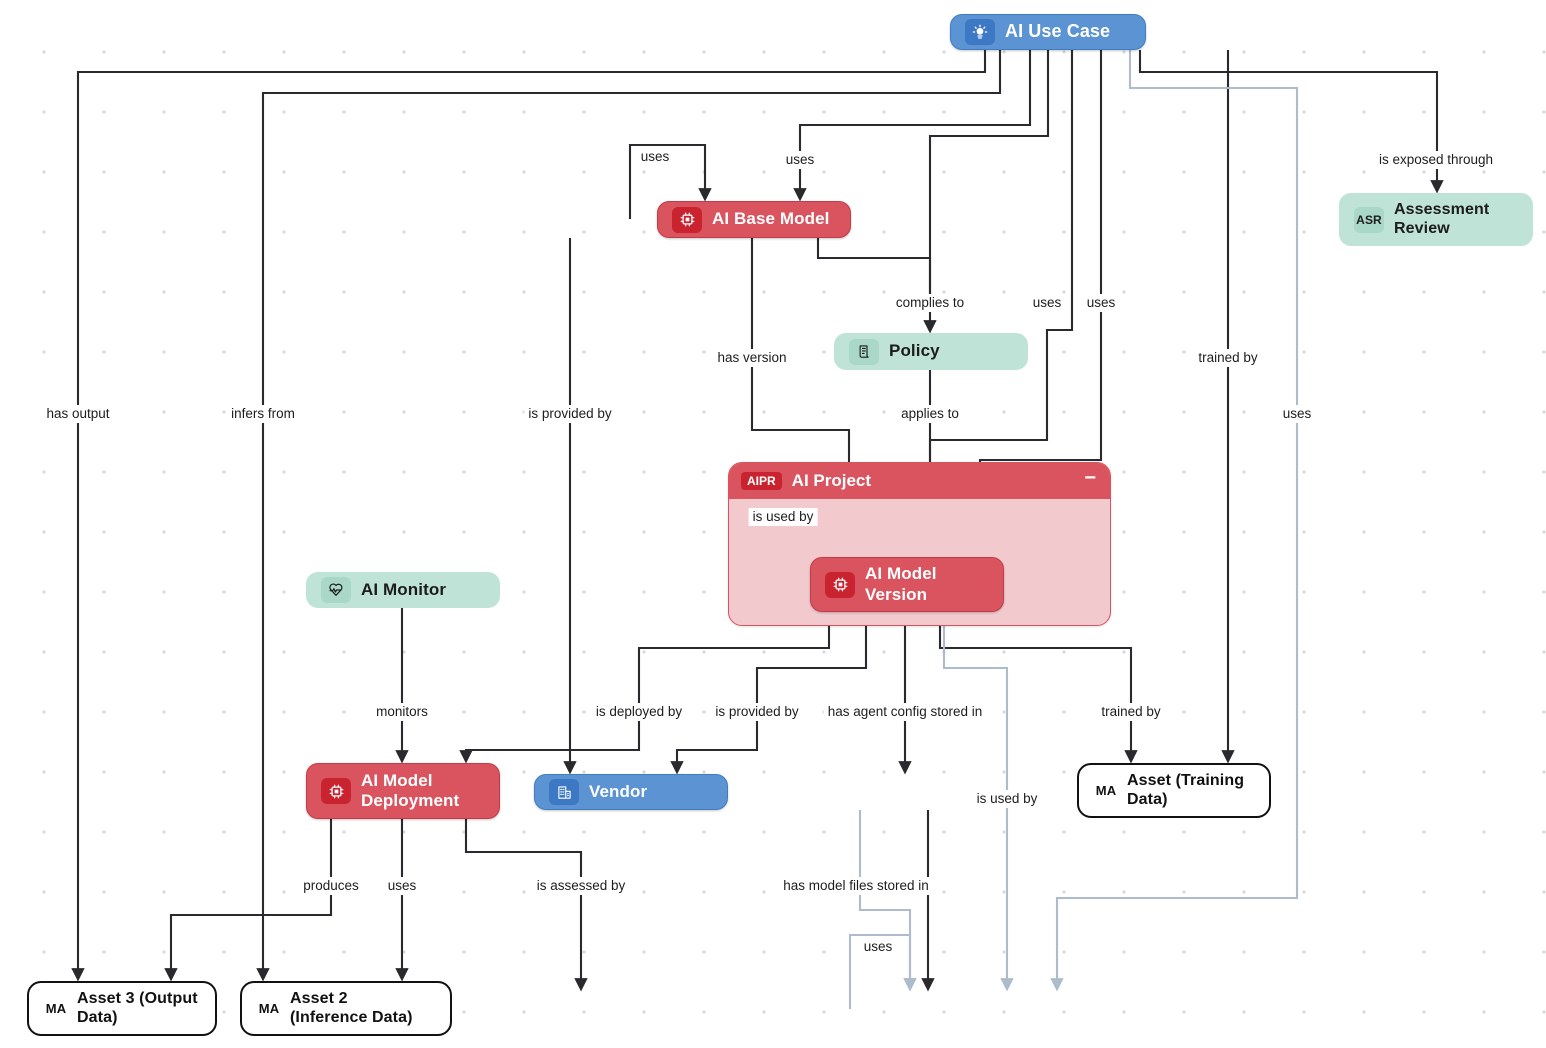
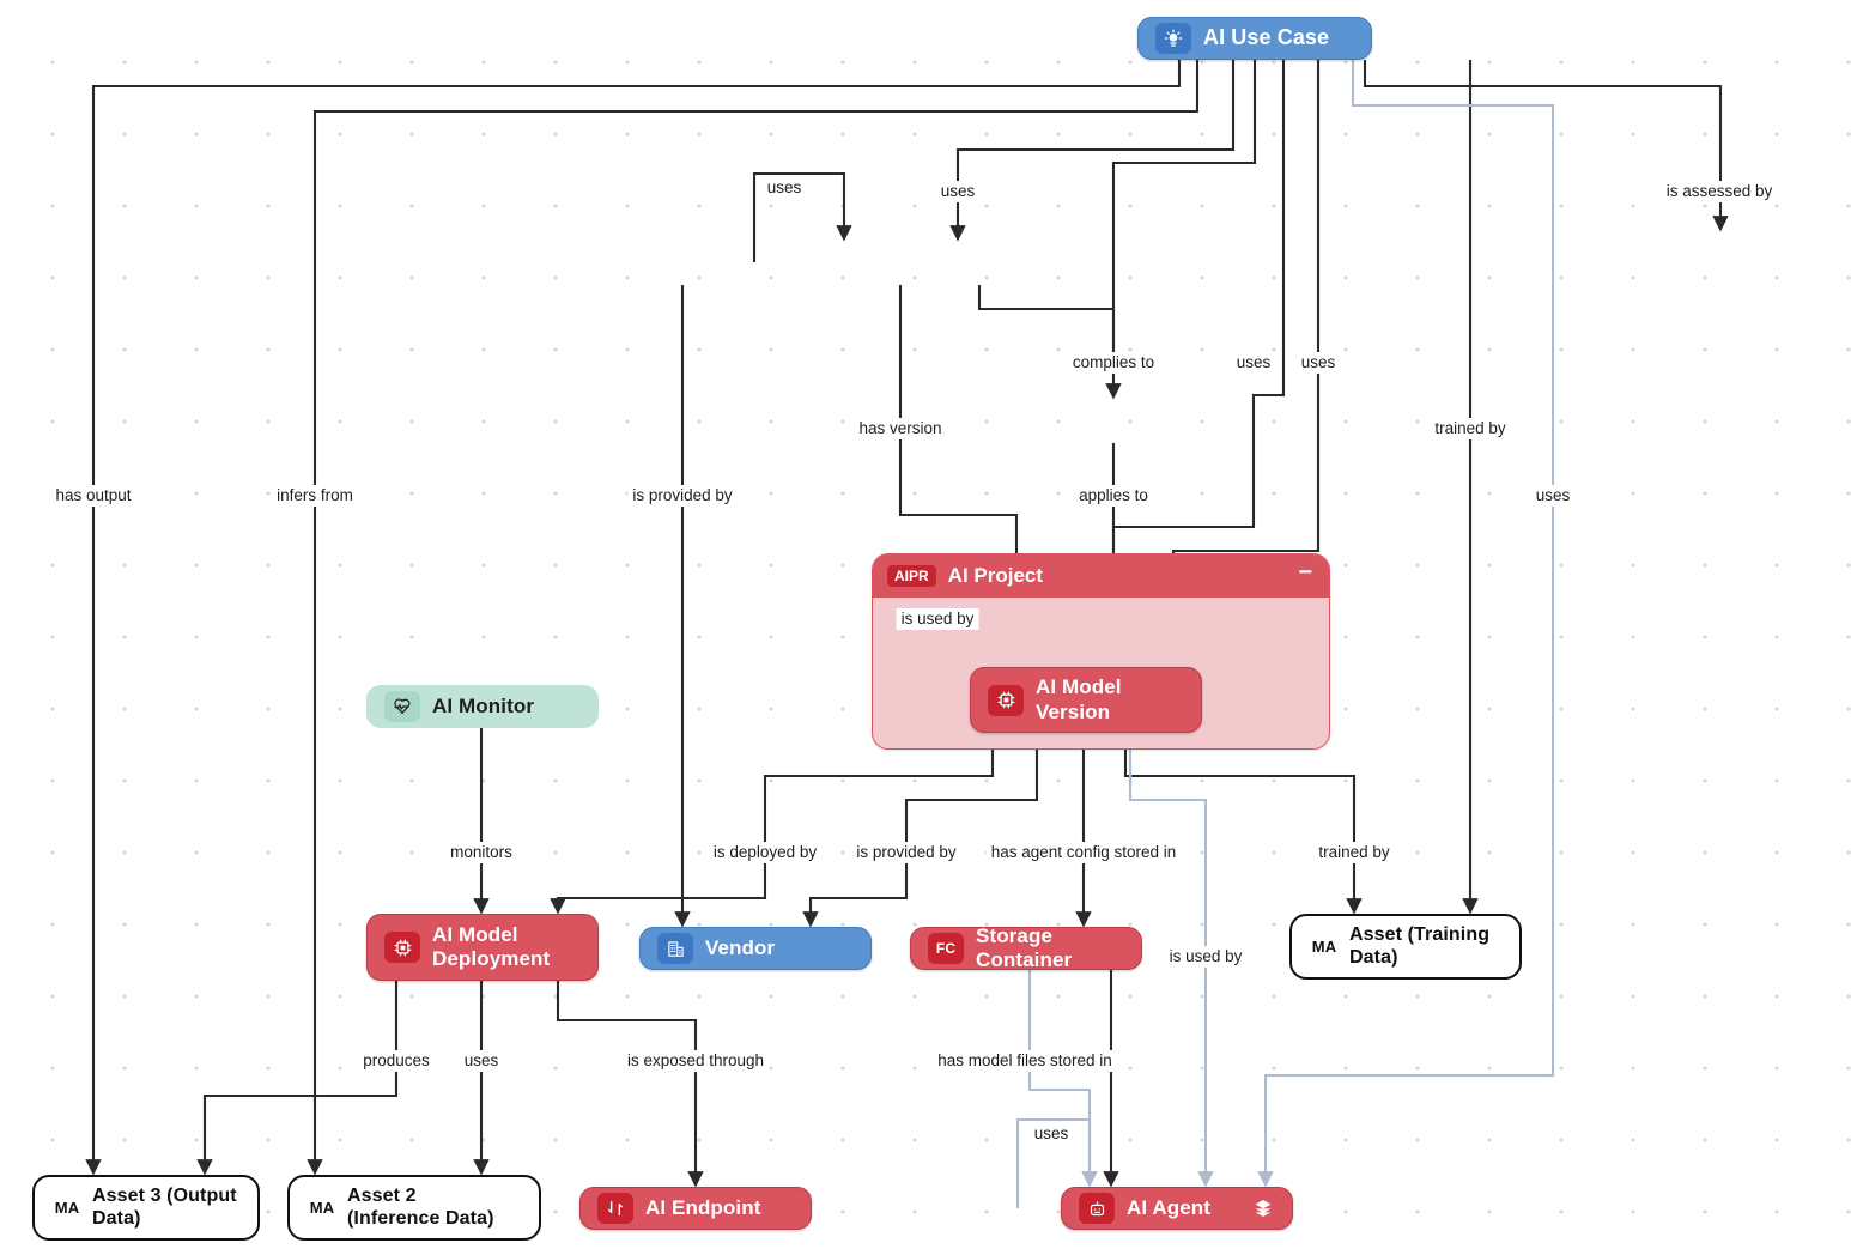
  AIPR
  AI Project
  −
  AI Use Case
- AI Base Model
- ASR
- Assessment
- Review
- Policy
  AI Model
  Version
  AI Monitor
  AI Model
  Deployment
  Vendor
+ FC
+ Storage Container
  MA
  Asset (Training
  Data)
  MA
  Asset 3 (Output
  Data)
  MA
  Asset 2
  (Inference Data)
+ AI Endpoint
+ AI Agent
  uses
  uses
- is exposed through
+ is assessed by
  complies to
  uses
  uses
  has version
  trained by
  has output
  infers from
  is provided by
  applies to
  uses
  is used by
  monitors
  is deployed by
  is provided by
  has agent config stored in
  trained by
  is used by
  produces
  uses
- is assessed by
+ is exposed through
  has model files stored in
  uses
